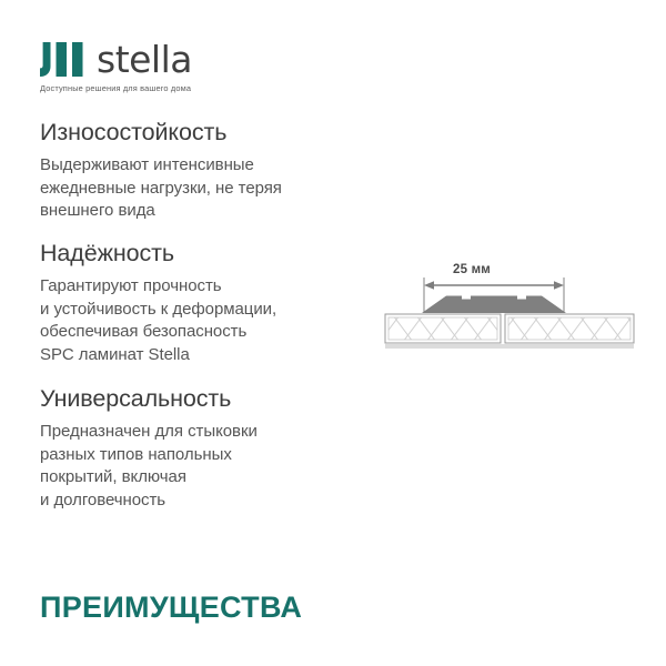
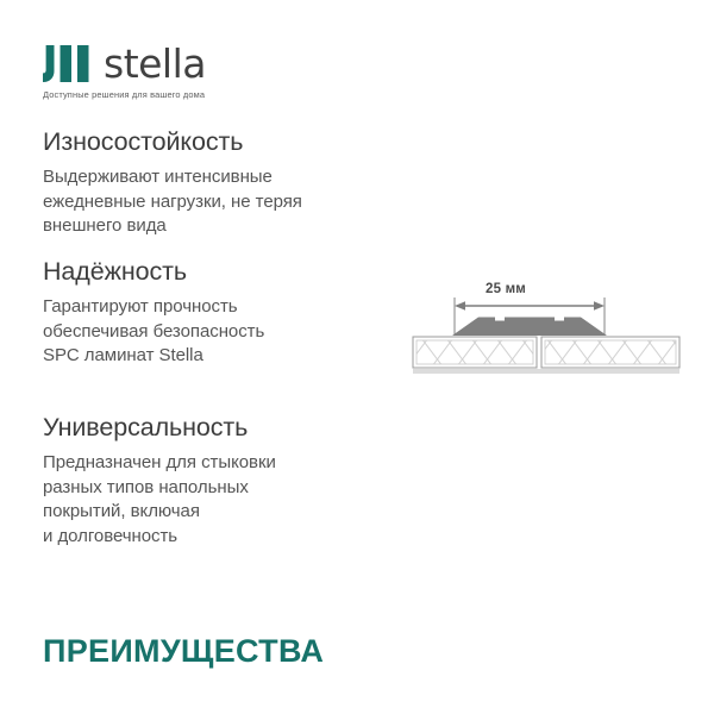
  stella
  Доступные решения для вашего дома
  Износостойкость
  Выдерживают интенсивные
  ежедневные нагрузки, не теряя
  внешнего вида
  Надёжность
  Гарантируют прочность
- и устойчивость к деформации,
  обеспечивая безопасность
  SPC ламинат Stella
  Универсальность
  Предназначен для стыковки
  разных типов напольных
  покрытий, включая
  и долговечность
  25 мм
  ПРЕИМУЩЕСТВА
